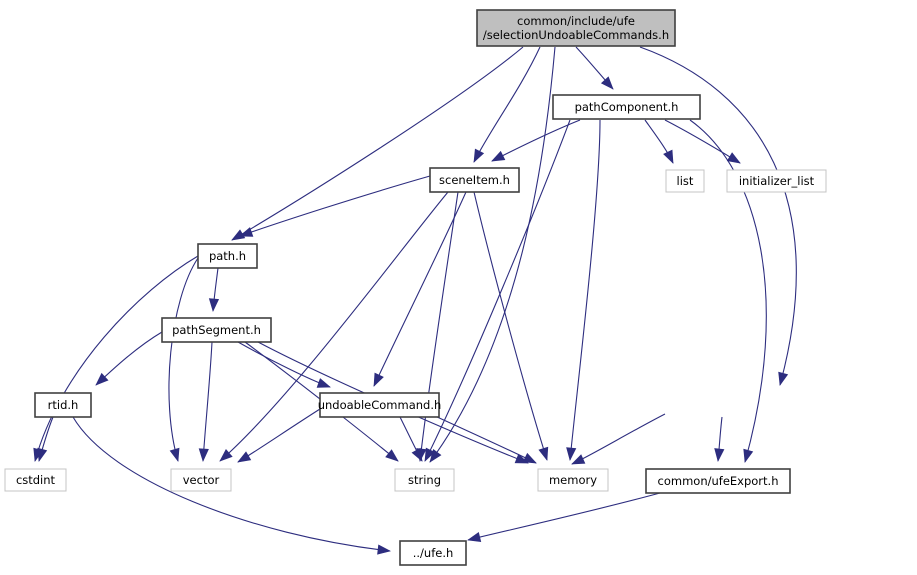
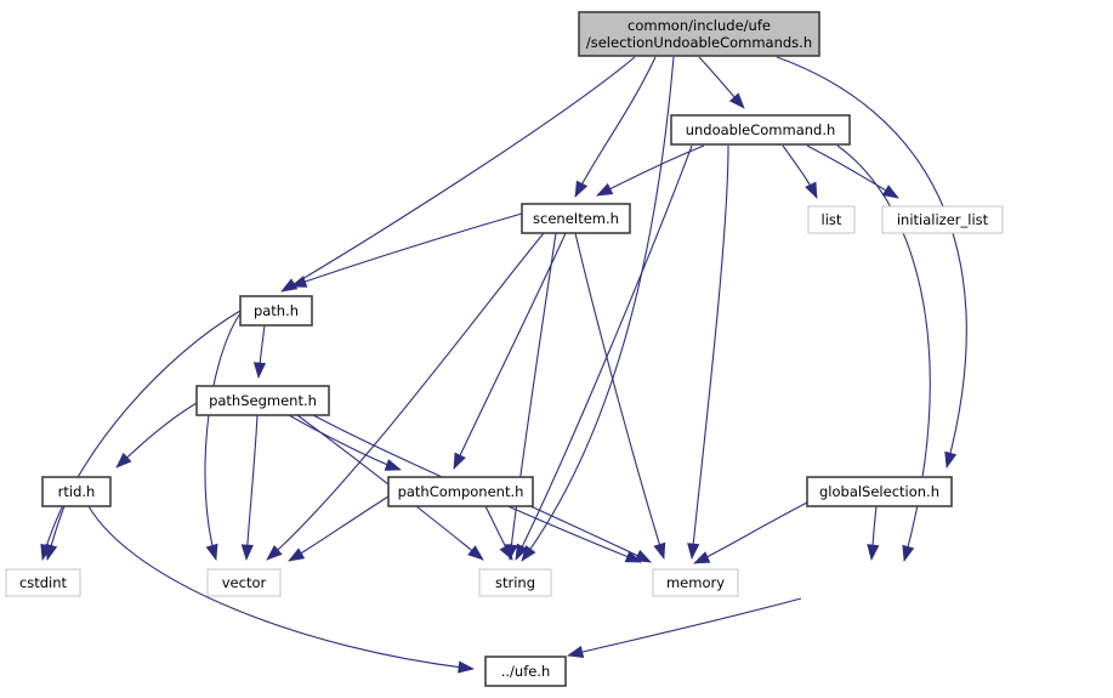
  common/include/ufe /selectionUndoableCommands.h
- pathComponent.h
+ undoableCommand.h
  sceneItem.h
  list
  initializer_list
  path.h
  pathSegment.h
  rtid.h
- undoableCommand.h
+ pathComponent.h
+ globalSelection.h
  cstdint
  vector
  string
  memory
- common/ufeExport.h
  ../ufe.h
